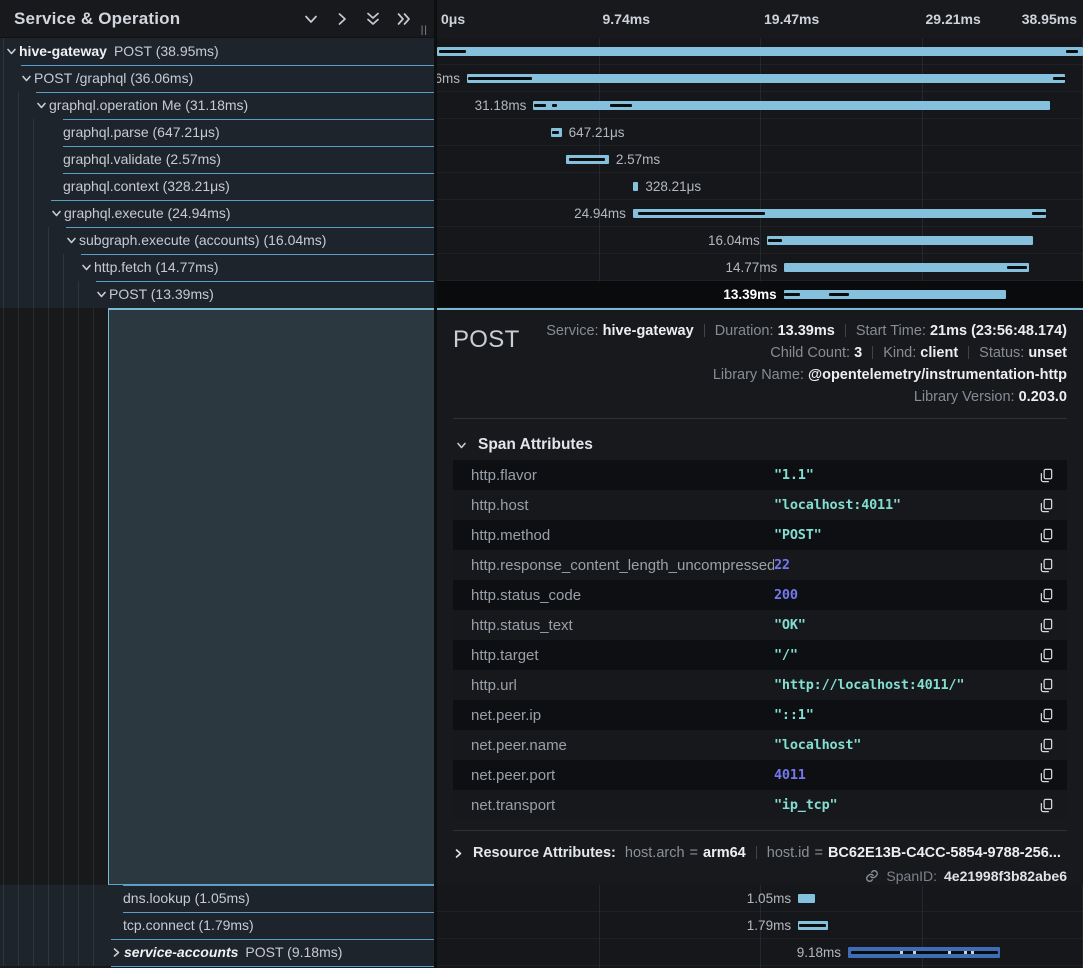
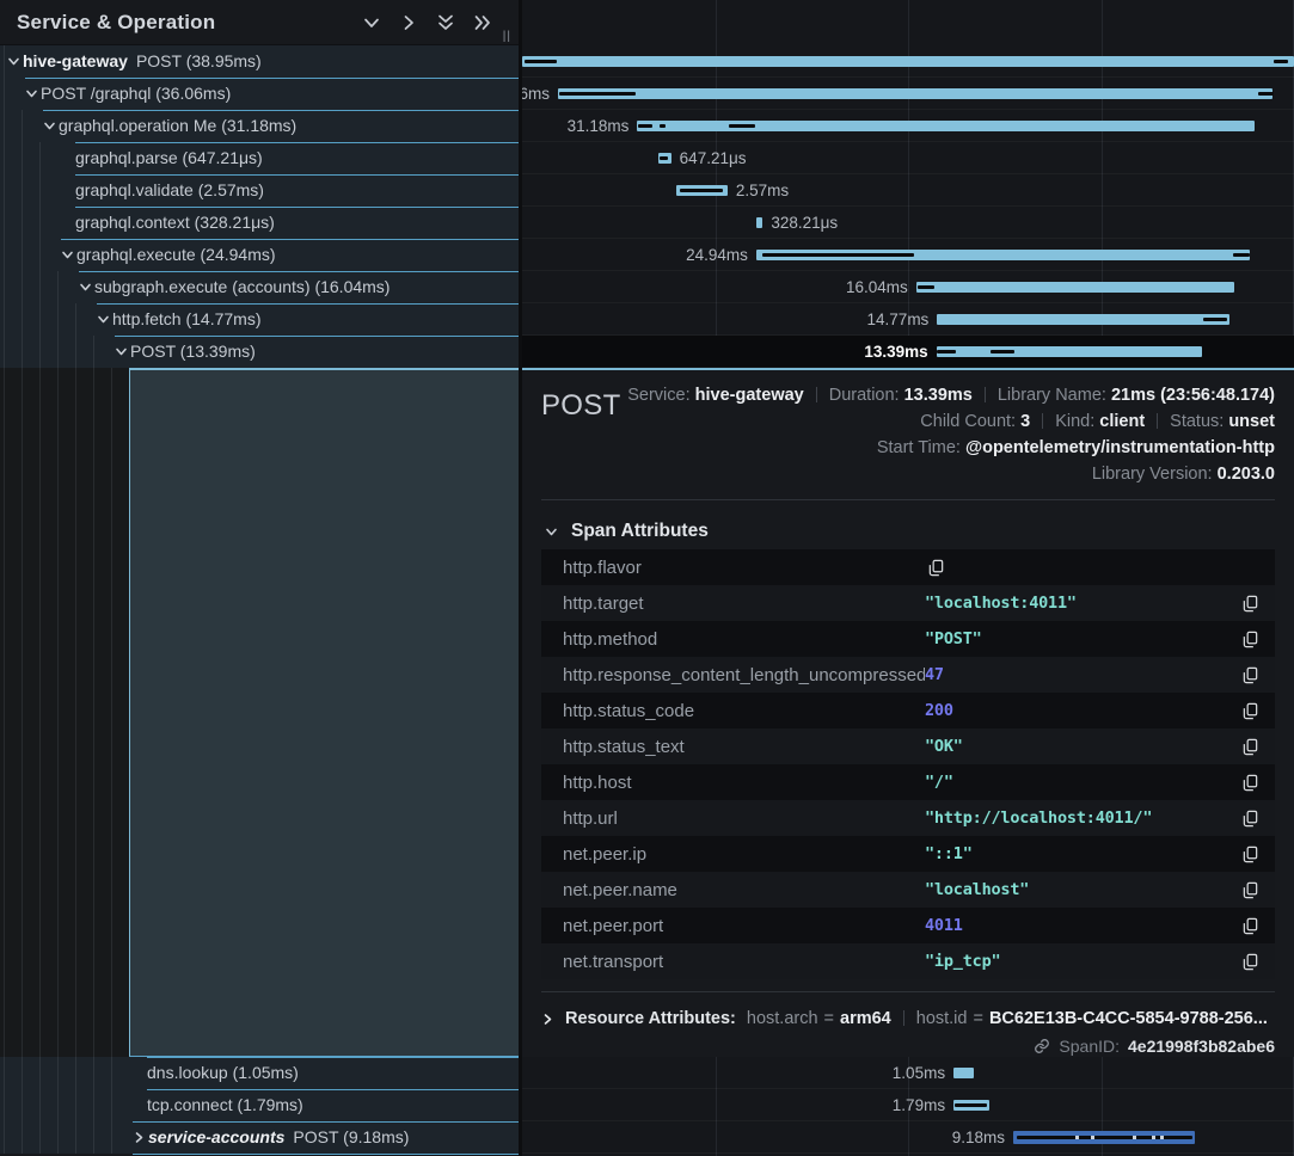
  hive-gateway POST (38.95ms)
  POST /graphql (36.06ms)
  graphql.operation Me (31.18ms)
  graphql.parse (647.21μs)
  graphql.validate (2.57ms)
  graphql.context (328.21μs)
  graphql.execute (24.94ms)
  subgraph.execute (accounts) (16.04ms)
  http.fetch (14.77ms)
  POST (13.39ms)
  dns.lookup (1.05ms)
  tcp.connect (1.79ms)
  service-accounts POST (9.18ms)
  Service & Operation
  ||
  6ms
  31.18ms
  647.21μs
  2.57ms
  328.21μs
  24.94ms
  16.04ms
  14.77ms
  13.39ms
  1.05ms
  1.79ms
  9.18ms
- 0μs
- 9.74ms
- 19.47ms
- 29.21ms
- 38.95ms
  POST
- Service: hive-gateway Duration: 13.39ms Start Time: 21ms (23:56:48.174)
+ Service: hive-gateway Duration: 13.39ms Library Name: 21ms (23:56:48.174)
  Child Count: 3 Kind: client Status: unset
- Library Name: @opentelemetry/instrumentation-http
+ Start Time: @opentelemetry/instrumentation-http
  Library Version: 0.203.0
  Span Attributes
  http.flavor
- "1.1"
- http.host
+ http.target
  "localhost:4011"
  http.method
  "POST"
  http.response_content_length_uncompressed
- 22
+ 47
  http.status_code
  200
  http.status_text
  "OK"
- http.target
+ http.host
  "/"
  http.url
  "http://localhost:4011/"
  net.peer.ip
  "::1"
  net.peer.name
  "localhost"
  net.peer.port
  4011
  net.transport
  "ip_tcp"
  Resource Attributes:
  host.arch = arm64 host.id = BC62E13B-C4CC-5854-9788-256...
  SpanID:
  4e21998f3b82abe6
